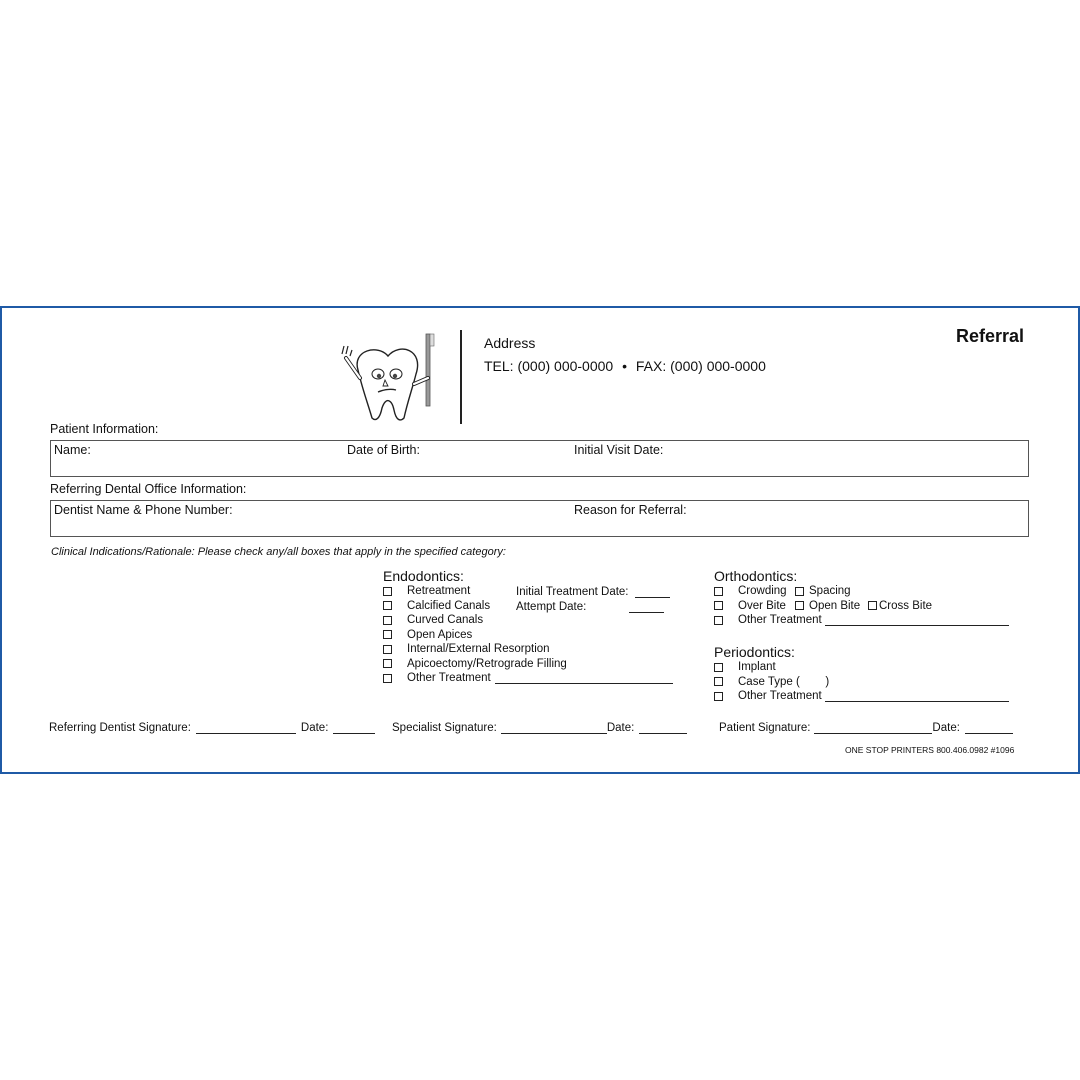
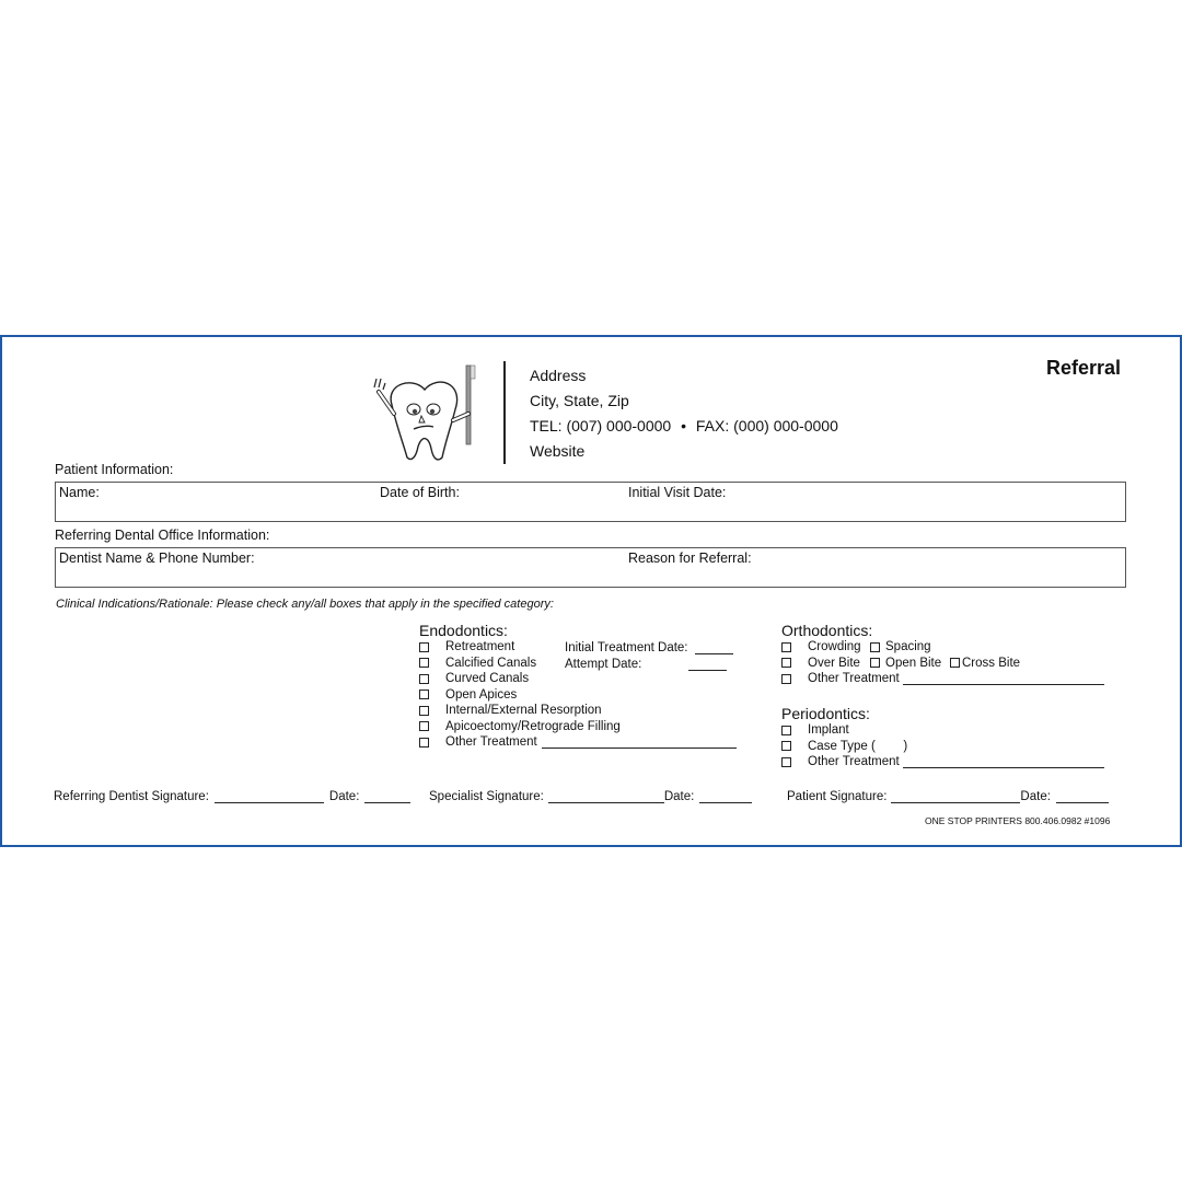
  Address
+ City, State, Zip
- TEL: (000) 000-0000 • FAX: (000) 000-0000
+ TEL: (007) 000-0000 • FAX: (000) 000-0000
+ Website
  Referral
  Patient Information:
  Name:
  Date of Birth:
  Initial Visit Date:
  Referring Dental Office Information:
  Dentist Name & Phone Number:
  Reason for Referral:
  Clinical Indications/Rationale: Please check any/all boxes that apply in the specified category:
  Endodontics:
  Retreatment
  Calcified Canals
  Curved Canals
  Open Apices
  Internal/External Resorption
  Apicoectomy/Retrograde Filling
  Other Treatment
  Initial Treatment Date:
  Attempt Date:
  Orthodontics:
  Crowding
  Spacing
  Over Bite
  Open Bite
  Cross Bite
  Other Treatment
  Periodontics:
  Implant
  Case Type ( )
  Other Treatment
  Referring Dentist Signature:
  Date:
  Specialist Signature:
  Date:
  Patient Signature:
  Date:
  ONE STOP PRINTERS 800.406.0982 #1096
